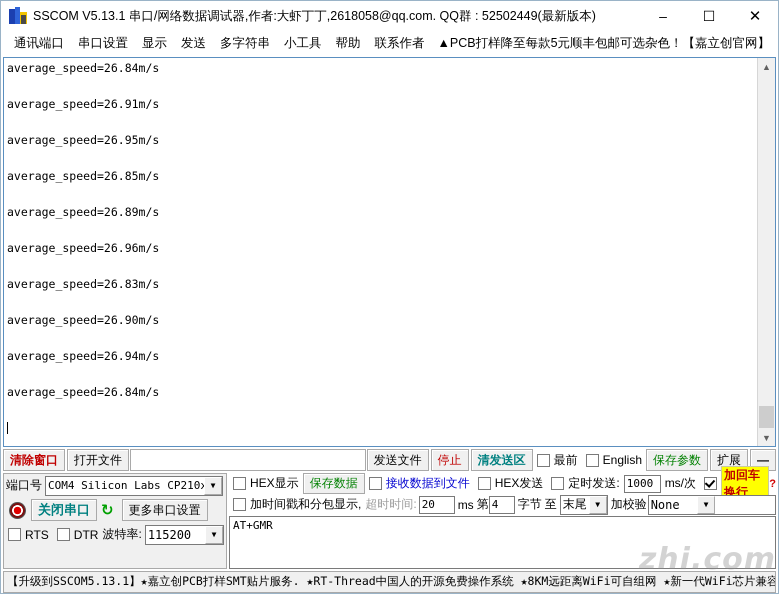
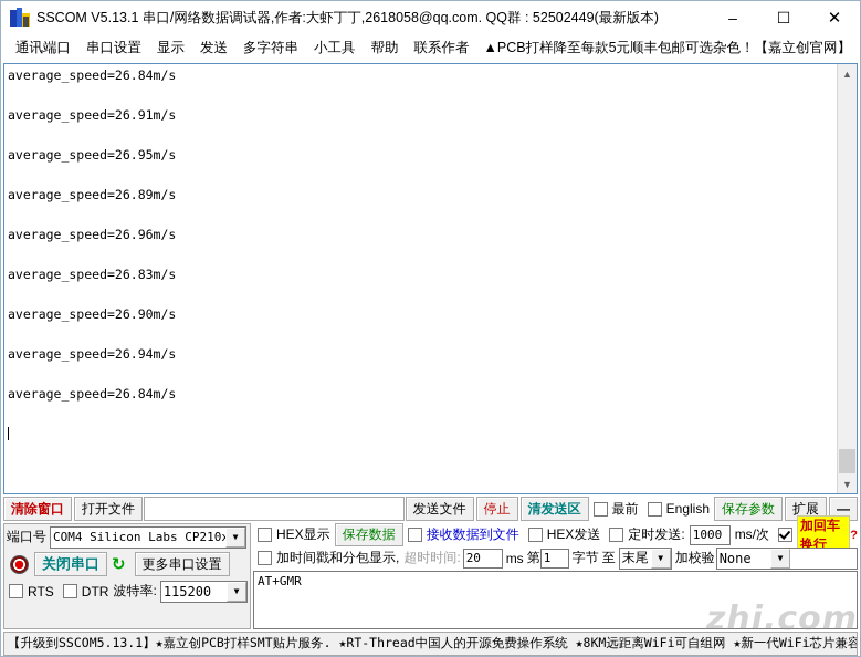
  SSCOM V5.13.1 串口/网络数据调试器,作者:大虾丁丁,2618058@qq.com. QQ群 : 52502449(最新版本)
  –
  ☐
  ✕
  通讯端口
  串口设置
  显示
  发送
  多字符串
  小工具
  帮助
  联系作者
  ▲PCB打样降至每款5元顺丰包邮可选杂色！【嘉立创官网】
  average_speed=26.84m/s
  average_speed=26.91m/s
  average_speed=26.95m/s
- average_speed=26.85m/s
  average_speed=26.89m/s
  average_speed=26.96m/s
  average_speed=26.83m/s
  average_speed=26.90m/s
  average_speed=26.94m/s
  average_speed=26.84m/s
  ▲
  ▼
  清除窗口
  打开文件
  发送文件
  停止
  清发送区
  最前
  English
  保存参数
  扩展
  —
  端口号
  COM4 Silicon Labs CP210
  ▼
  关闭串口
  ↻
  更多串口设置
  RTS
  DTR
  波特率:
  115200
  ▼
  HEX显示
  保存数据
  接收数据到文件
  HEX发送
  定时发送:
  1000
  ms/次
  加回车换行
  ?
  加时间戳和分包显示,
  超时时间:
  20
  ms
  第
- 4
+ 1
  字节
  至
  末尾
  ▼
  加校验
  None
  ▼
  AT+GMR
  【升级到SSCOM5.13.1】★嘉立创PCB打样SMT贴片服务. ★RT-Thread中国人的开源免费操作系统 ★8KM远距离WiFi可自组网 ★新一代WiFi芯片兼容
  zhi.com
